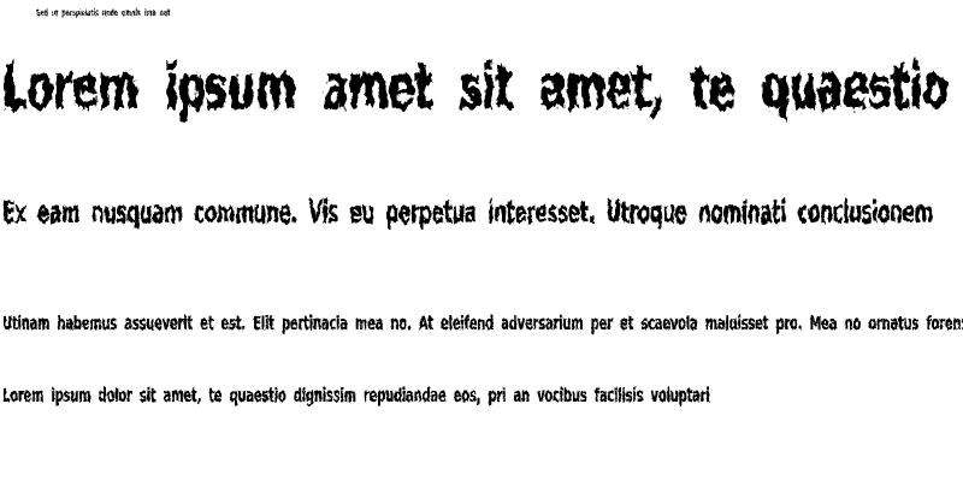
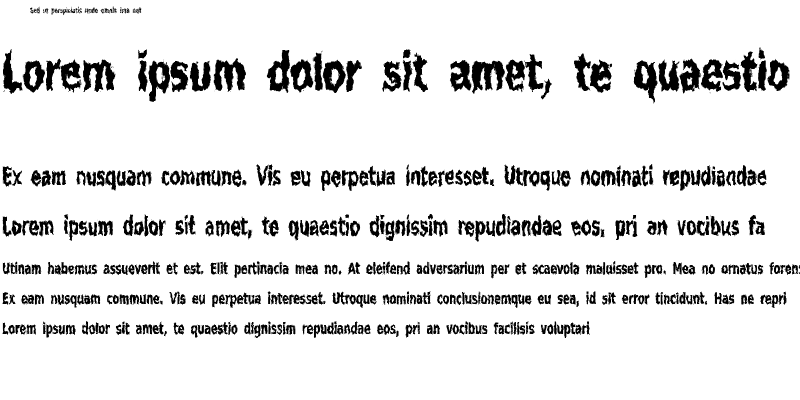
  Sed ut perspiciatis unde omnis iste nat
- Lorem ipsum amet sit amet, te quaestio
+ Lorem ipsum dolor sit amet, te quaestio
- Ex eam nusquam commune. Vis eu perpetua interesset. Utroque nominati conclusionem
+ Ex eam nusquam commune. Vis eu perpetua interesset. Utroque nominati repudiandae
+ Lorem ipsum dolor sit amet, te quaestio dignissim repudiandae eos, pri an vocibus fa
  Utinam habemus assueverit et est. Elit pertinacia mea no. At eleifend adversarium per et scaevola maluisset pro. Mea no ornatus foren
+ Ex eam nusquam commune. Vis eu perpetua interesset. Utroque nominati conclusionemque eu sea, id sit error tincidunt. Has ne repri
  Lorem ipsum dolor sit amet, te quaestio dignissim repudiandae eos, pri an vocibus facilisis voluptari
